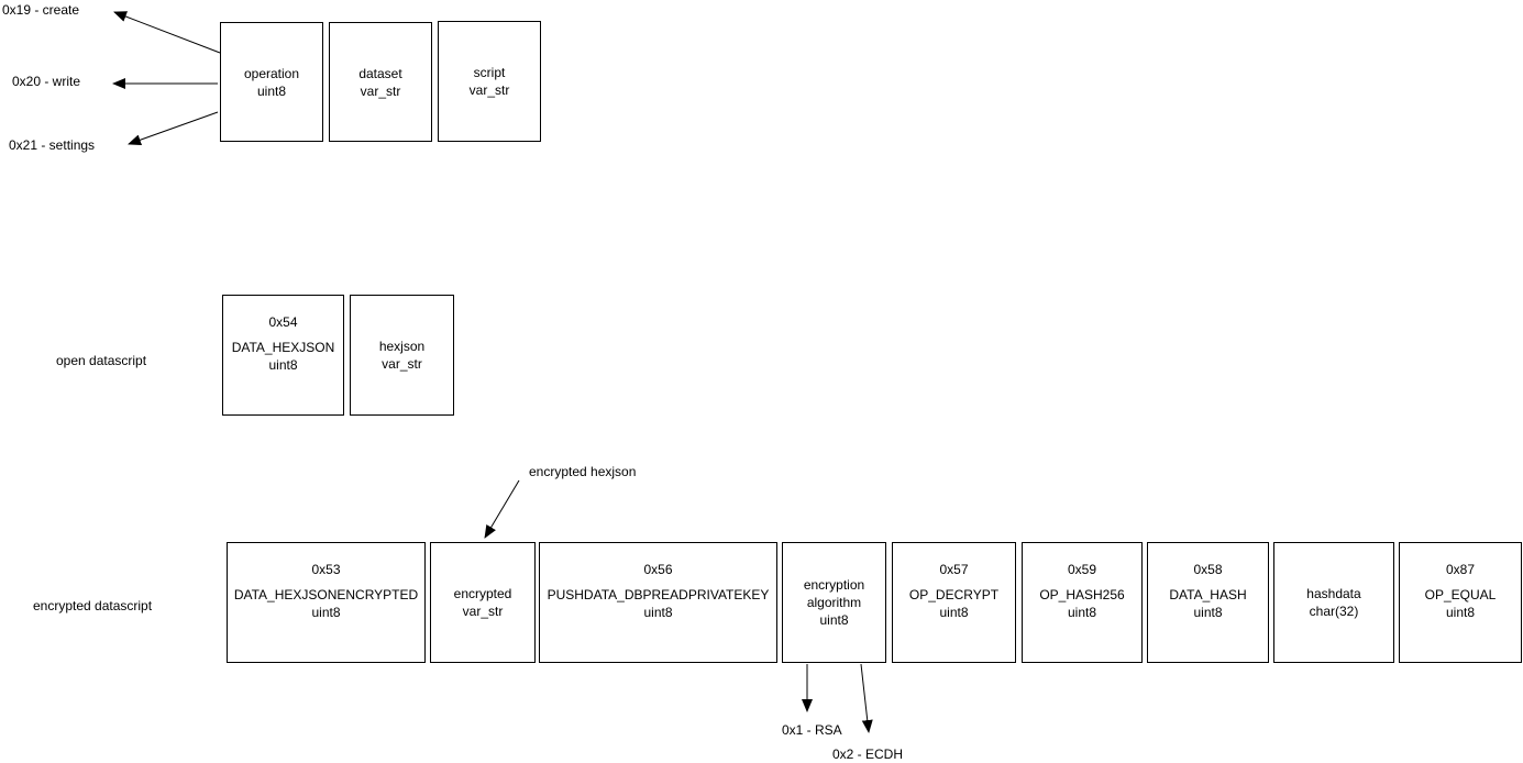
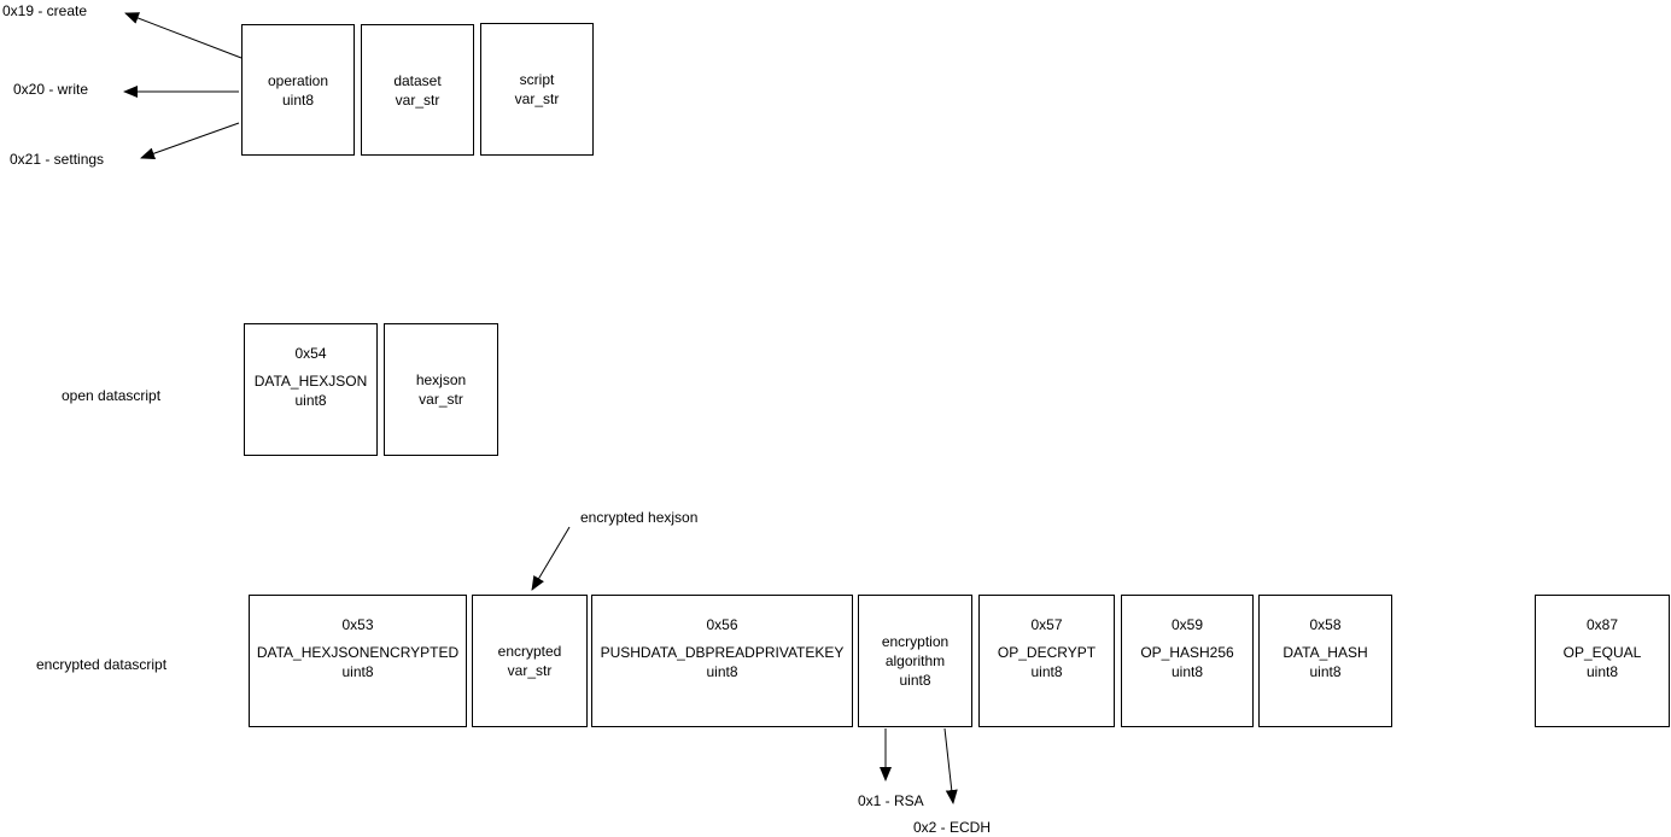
  0x19 - create
  0x20 - write
  0x21 - settings
  operation
  uint8
  dataset
  var_str
  script
  var_str
  open datascript
  0x54
  DATA_HEXJSON
  uint8
  hexjson
  var_str
  encrypted datascript
  encrypted hexjson
  0x53
  DATA_HEXJSONENCRYPTED
  uint8
  encrypted
  var_str
  0x56
  PUSHDATA_DBPREADPRIVATEKEY
  uint8
  encryption
  algorithm
  uint8
  0x57
  OP_DECRYPT
  uint8
  0x59
  OP_HASH256
  uint8
  0x58
  DATA_HASH
  uint8
- hashdata
- char(32)
  0x87
  OP_EQUAL
  uint8
  0x1 - RSA
  0x2 - ECDH
